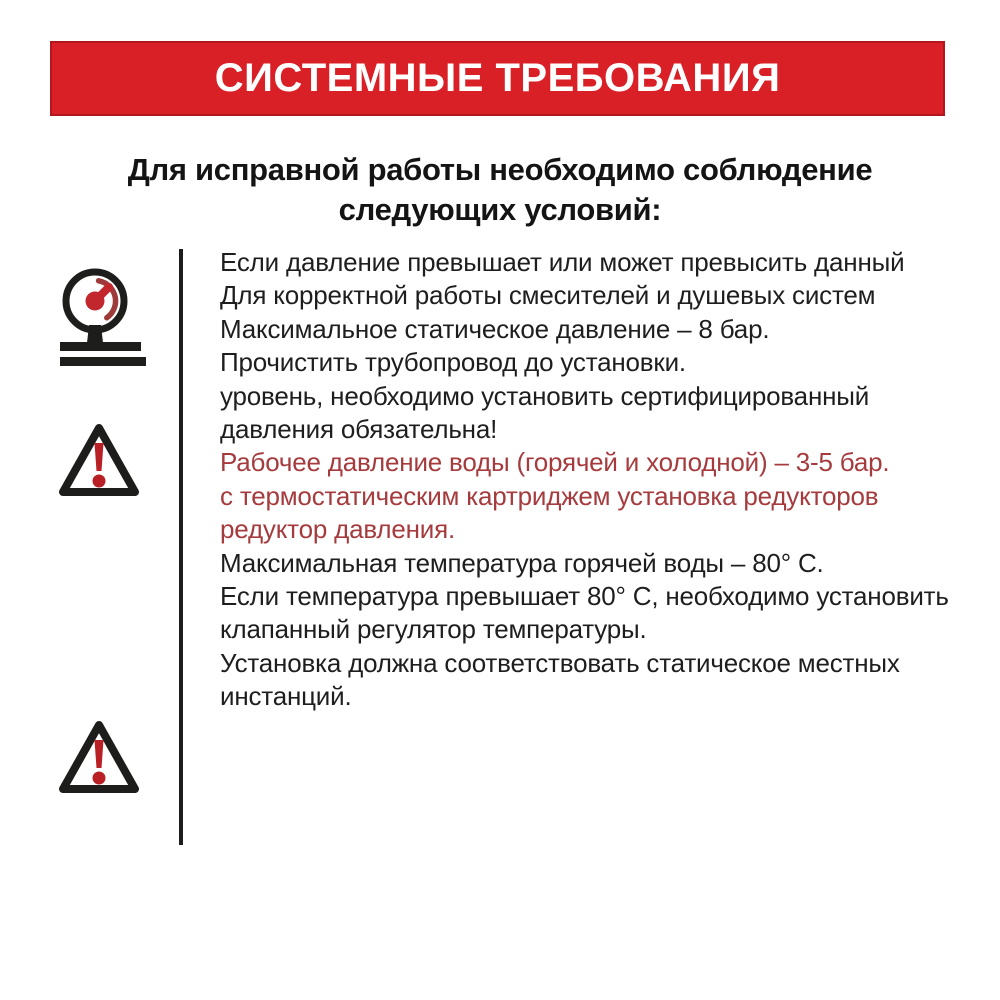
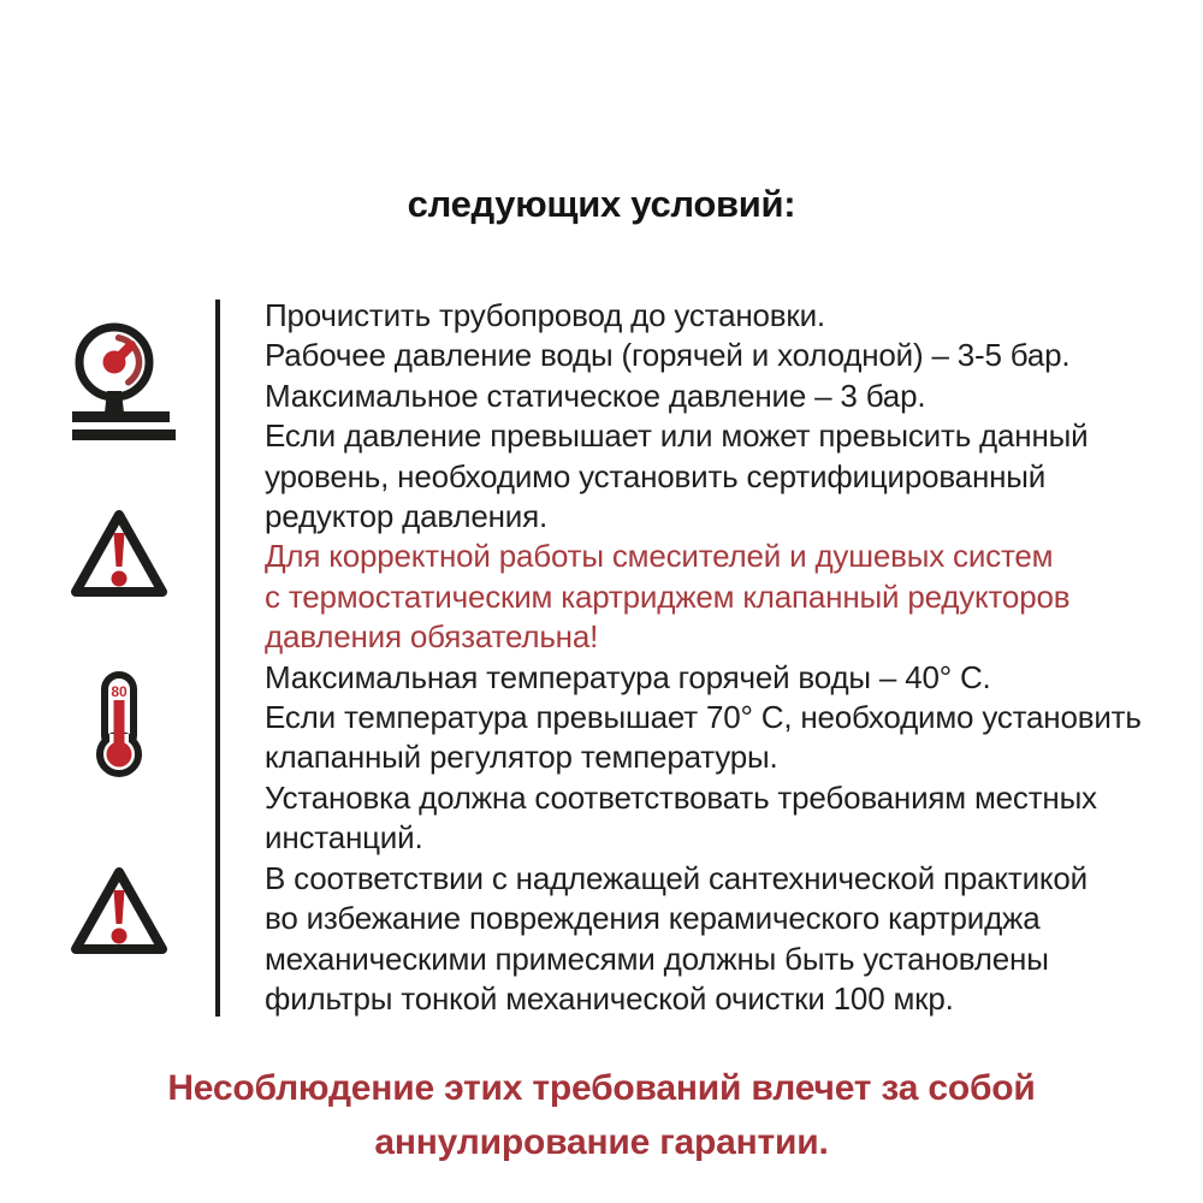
- СИСТЕМНЫЕ ТРЕБОВАНИЯ
- Для исправной работы необходимо соблюдение
  следующих условий:
+ 80
- Если давление превышает или может превысить данный
+ Прочистить трубопровод до установки.
- Для корректной работы смесителей и душевых систем
+ Рабочее давление воды (горячей и холодной) – 3-5 бар.
- Максимальное статическое давление – 8 бар.
+ Максимальное статическое давление – 3 бар.
- Прочистить трубопровод до установки.
+ Если давление превышает или может превысить данный
  уровень, необходимо установить сертифицированный
- давления обязательна!
+ редуктор давления.
- Рабочее давление воды (горячей и холодной) – 3-5 бар.
+ Для корректной работы смесителей и душевых систем
- с термостатическим картриджем установка редукторов
+ с термостатическим картриджем клапанный редукторов
- редуктор давления.
+ давления обязательна!
- Максимальная температура горячей воды – 80° С.
+ Максимальная температура горячей воды – 40° С.
- Если температура превышает 80° С, необходимо установить
+ Если температура превышает 70° С, необходимо установить
  клапанный регулятор температуры.
- Установка должна соответствовать статическое местных
+ Установка должна соответствовать требованиям местных
  инстанций.
+ В соответствии с надлежащей сантехнической практикой
+ во избежание повреждения керамического картриджа
+ механическими примесями должны быть установлены
+ фильтры тонкой механической очистки 100 мкр.
+ Несоблюдение этих требований влечет за собой
+ аннулирование гарантии.
